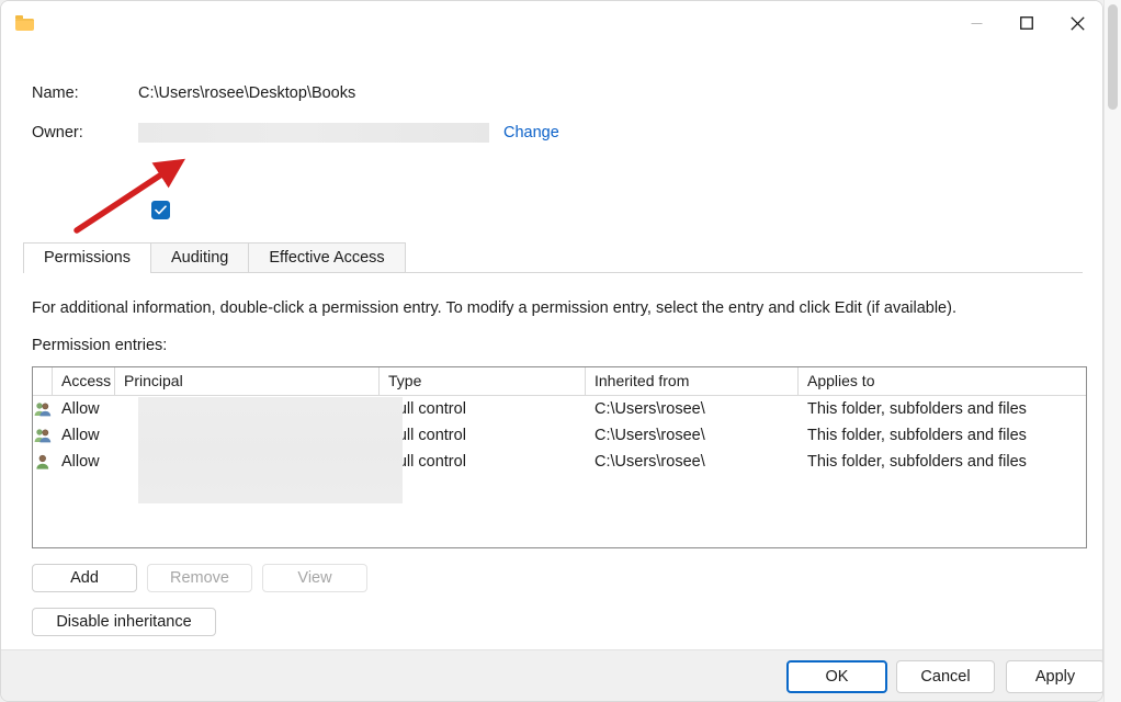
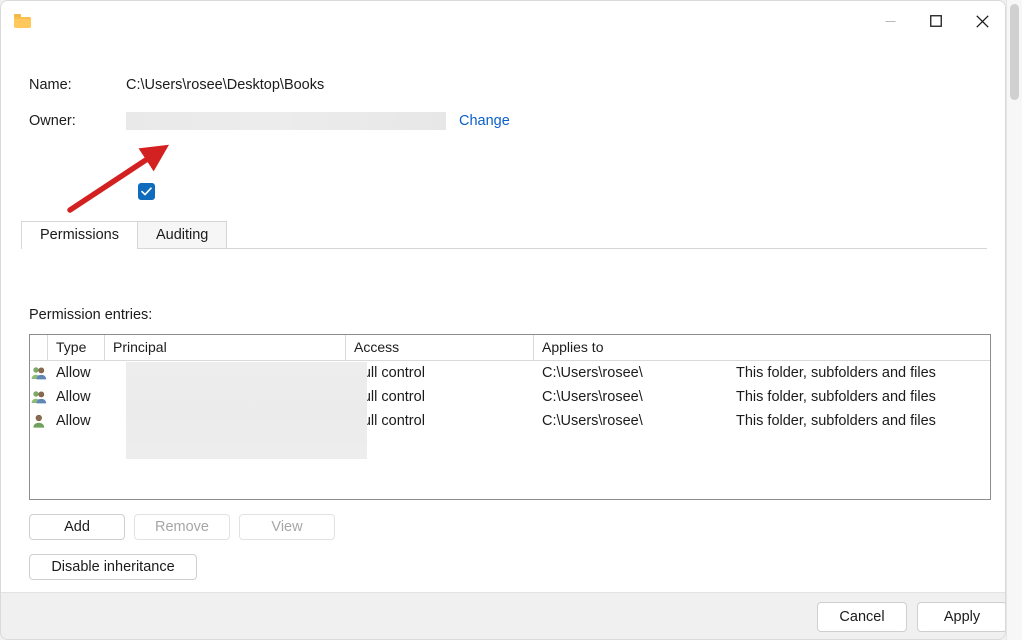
  Name:
  C:\Users\rosee\Desktop\Books
  Owner:
  Change
  Permissions
  Auditing
- Effective Access
- For additional information, double-click a permission entry. To modify a permission entry, select the entry and click Edit (if available).
  Permission entries:
- Access
+ Type
  Principal
- Type
+ Access
- Inherited from
  Applies to
  Allow
  ll control
  C:\Users\rosee\
  This folder, subfolders and files
  Allow
  ll control
  C:\Users\rosee\
  This folder, subfolders and files
  Allow
  ll control
  C:\Users\rosee\
  This folder, subfolders and files
  Add
  Remove
  View
  Disable inheritance
- OK
  Cancel
  Apply
